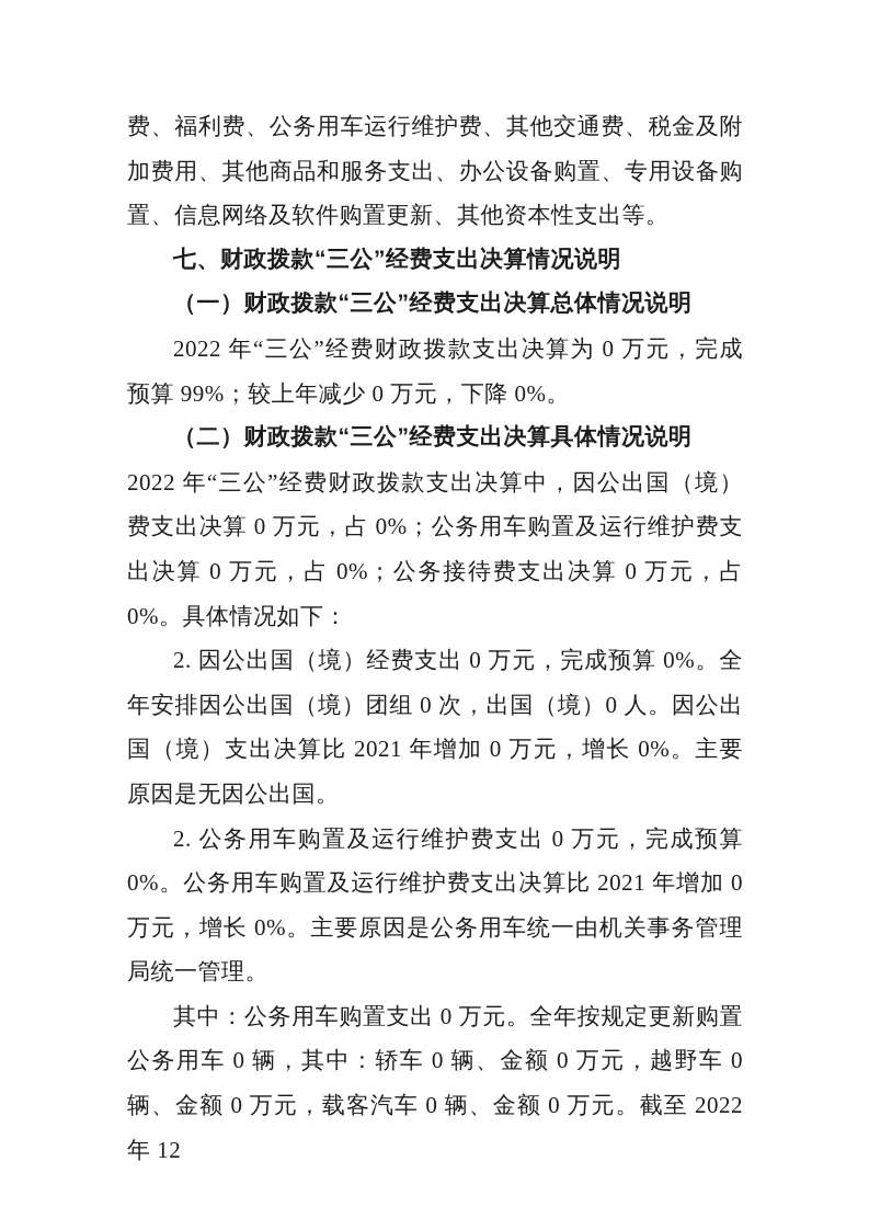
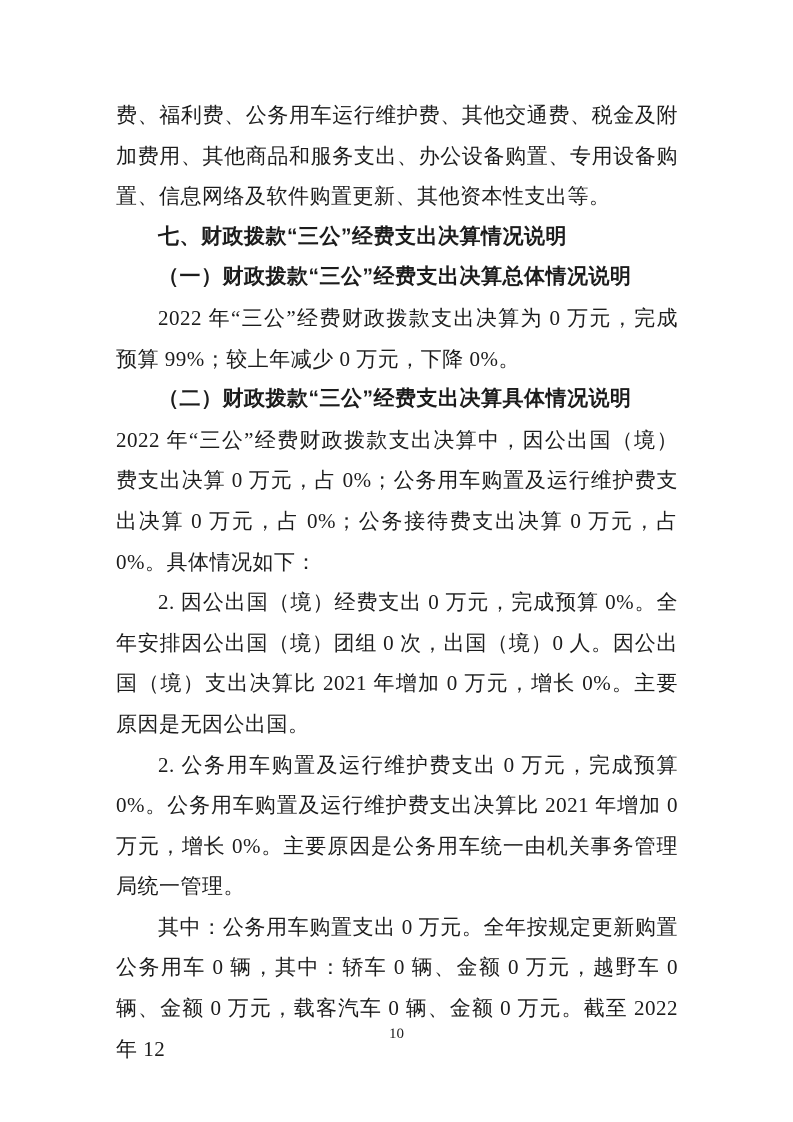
  费、福利费、公务用车运行维护费、其他交通费、税金及附加费用、其他商品和服务支出、办公设备购置、专用设备购置、信息网络及软件购置更新、其他资本性支出等。
  七、财政拨款“三公”经费支出决算情况说明
  （一）财政拨款“三公”经费支出决算总体情况说明
  2022 年“三公”经费财政拨款支出决算为 0 万元，完成预算 99%；较上年减少 0 万元，下降 0%。
  （二）财政拨款“三公”经费支出决算具体情况说明
  2022 年“三公”经费财政拨款支出决算中，因公出国（境）费支出决算 0 万元，占 0%；公务用车购置及运行维护费支出决算 0 万元，占 0%；公务接待费支出决算 0 万元，占 0%。具体情况如下：
  2. 因公出国（境）经费支出 0 万元，完成预算 0%。全年安排因公出国（境）团组 0 次，出国（境）0 人。因公出国（境）支出决算比 2021 年增加 0 万元，增长 0%。主要原因是无因公出国。
  2. 公务用车购置及运行维护费支出 0 万元，完成预算 0%。公务用车购置及运行维护费支出决算比 2021 年增加 0 万元，增长 0%。主要原因是公务用车统一由机关事务管理局统一管理。
  其中：公务用车购置支出 0 万元。全年按规定更新购置公务用车 0 辆，其中：轿车 0 辆、金额 0 万元，越野车 0 辆、金额 0 万元，载客汽车 0 辆、金额 0 万元。截至 2022 年 12
+ 10
